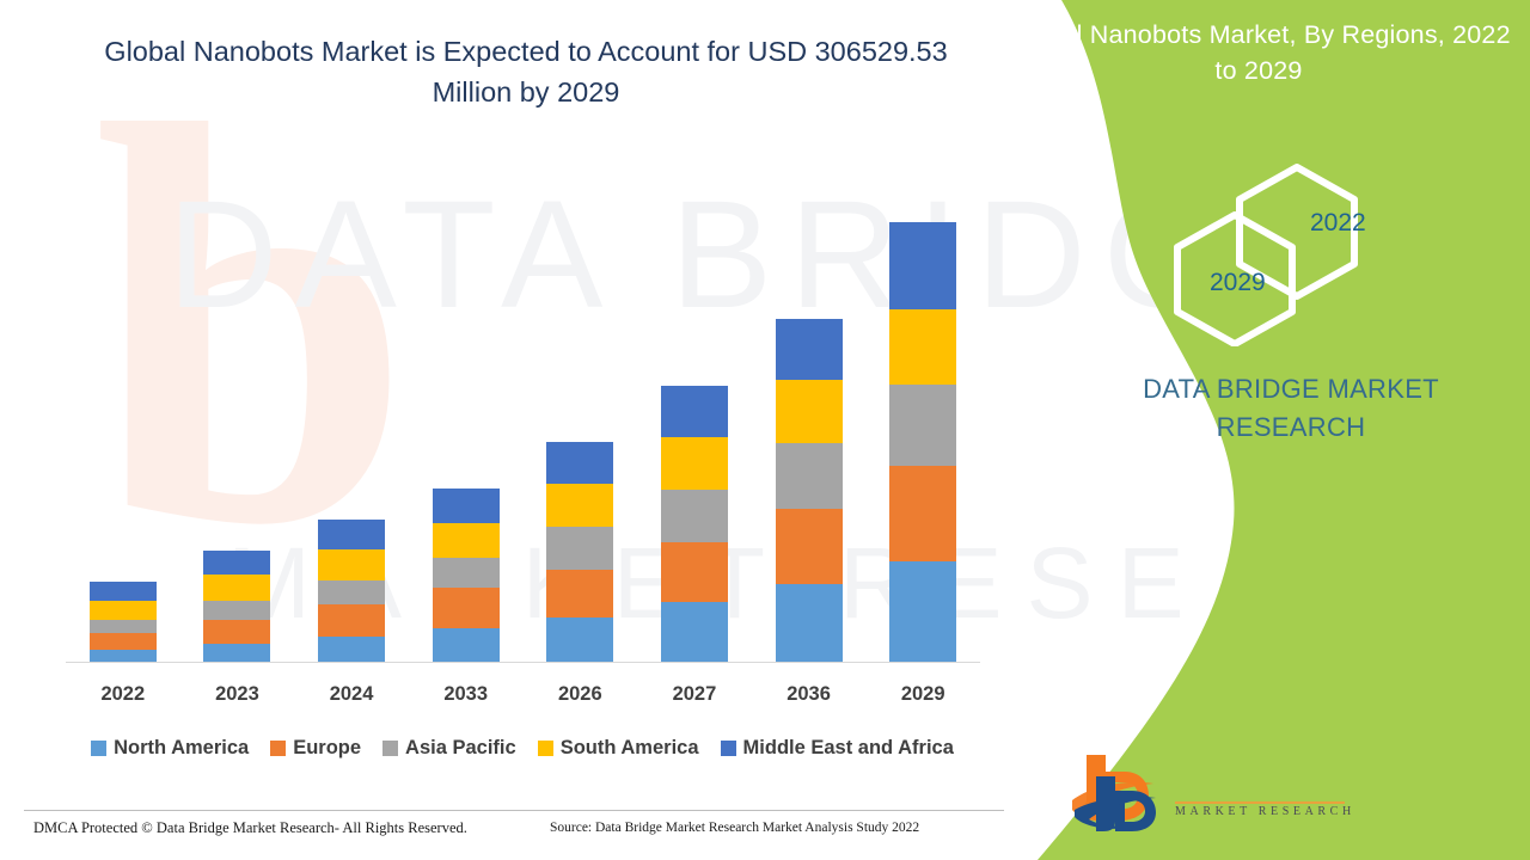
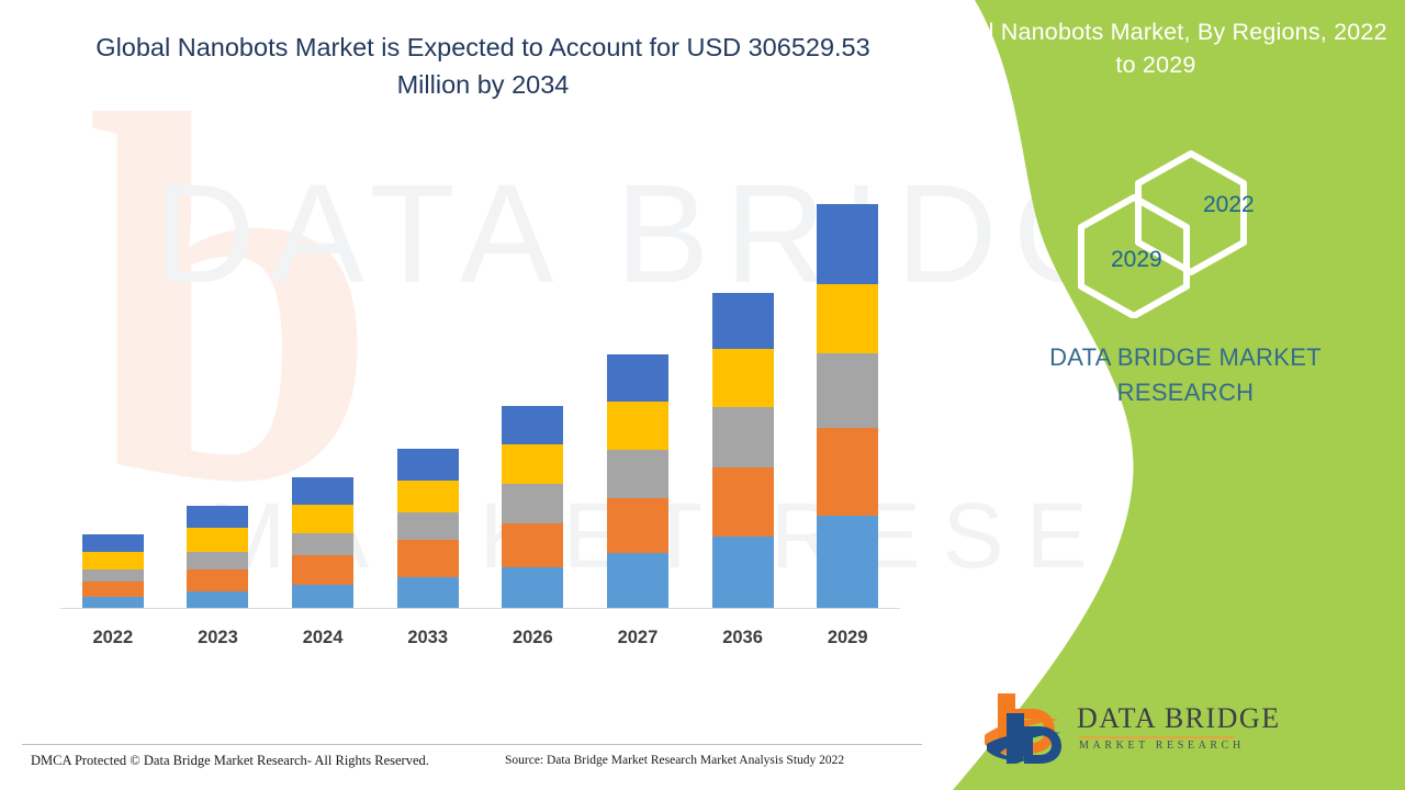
  b
  DATA BRD
- Global Nanobots Market is Expected to Account for USD 306529.53 Million by 2029
+ Global Nanobots Market is Expected to Account for USD 306529.53 Million by 2034
  2022
  2023
  2024
  2033
  2026
  2027
  2036
  2029
- North America
- Europe
- Asia Pacific
- South America
- Middle East and Africa
  DMCA Protected © Data Bridge Market Research- All Rights Reserved.
  Source: Data Bridge Market Research Market Analysis Study 2022
  Global Nanobots Market, By Regions, 2022 to 2029
  2022
  2029
  DATA BRIDGE MARKET RESEARCH
+ DATA BRIDGE
  MARKET RESEARCH
